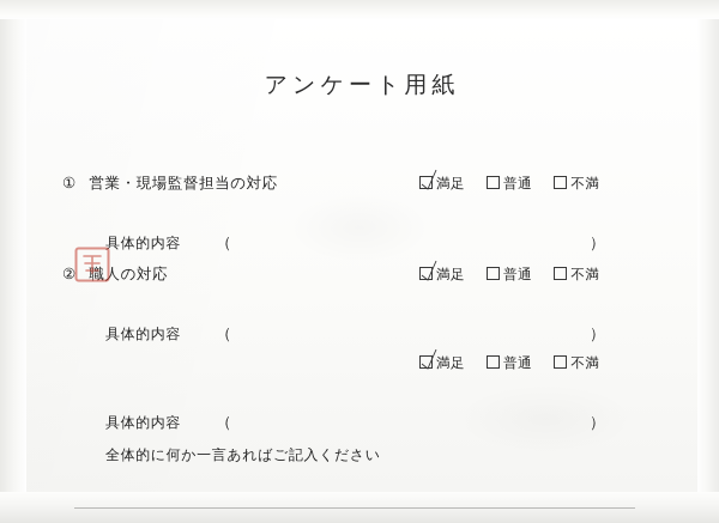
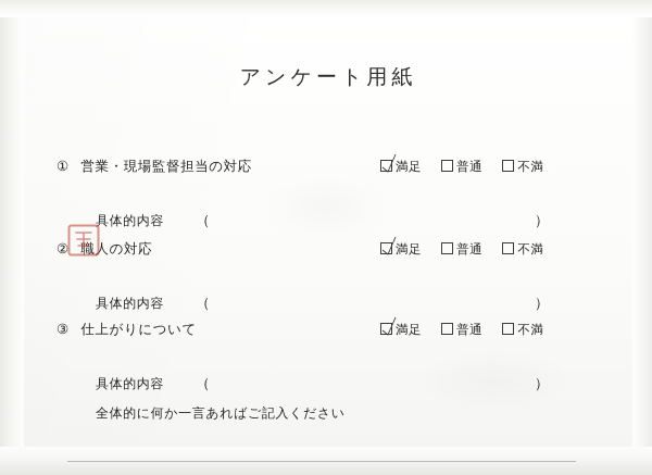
  アンケート用紙
  ① 営業・現場監督担当の対応
  満足 普通 不満
  具体的内容
  （
  ）
  ② 職人の対応
  満足 普通 不満
  具体的内容
  （
  ）
+ ③ 仕上がりについて
  満足 普通 不満
  具体的内容
  （
  ）
  全体的に何か一言あればご記入ください
